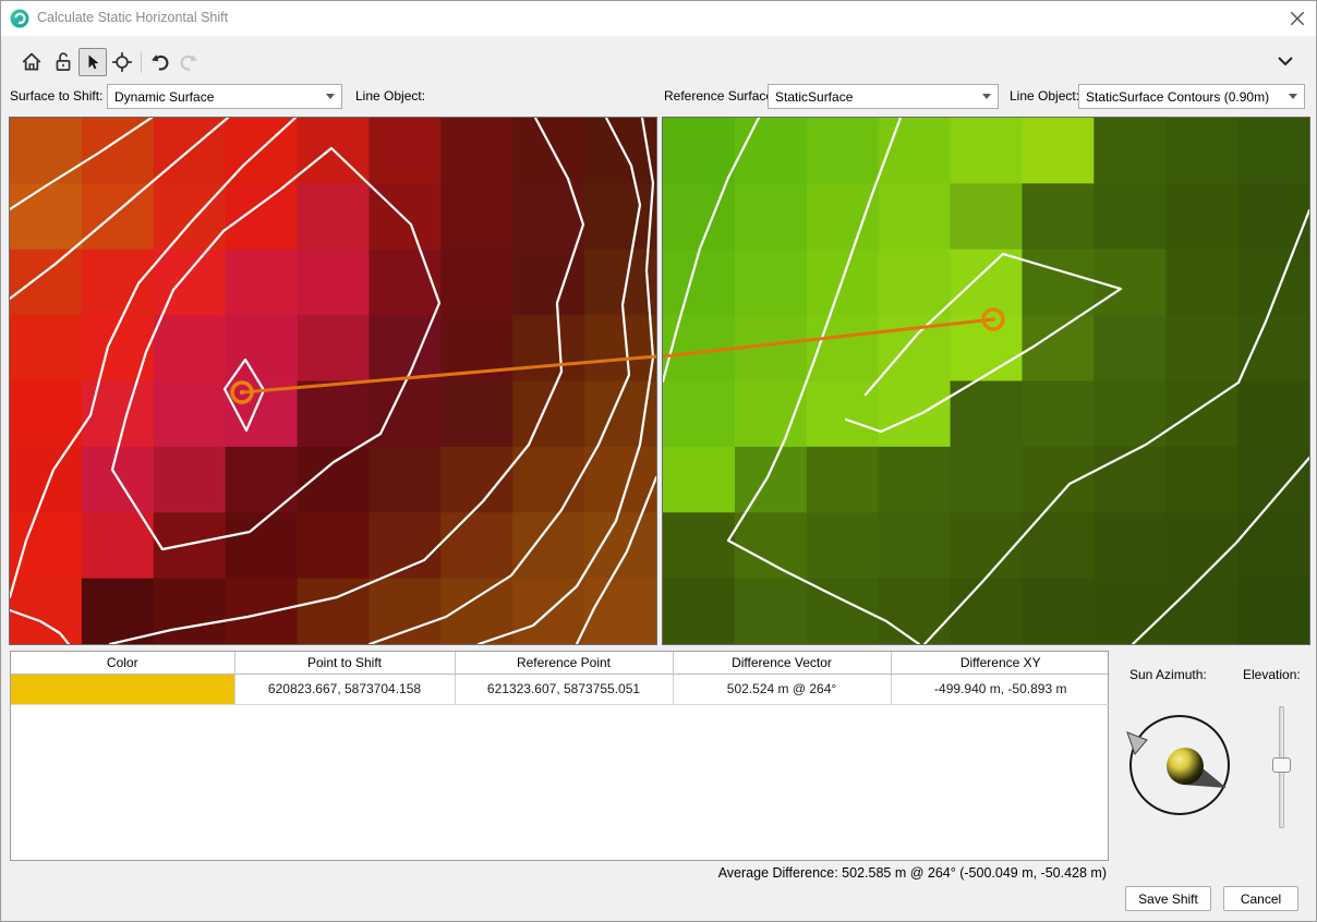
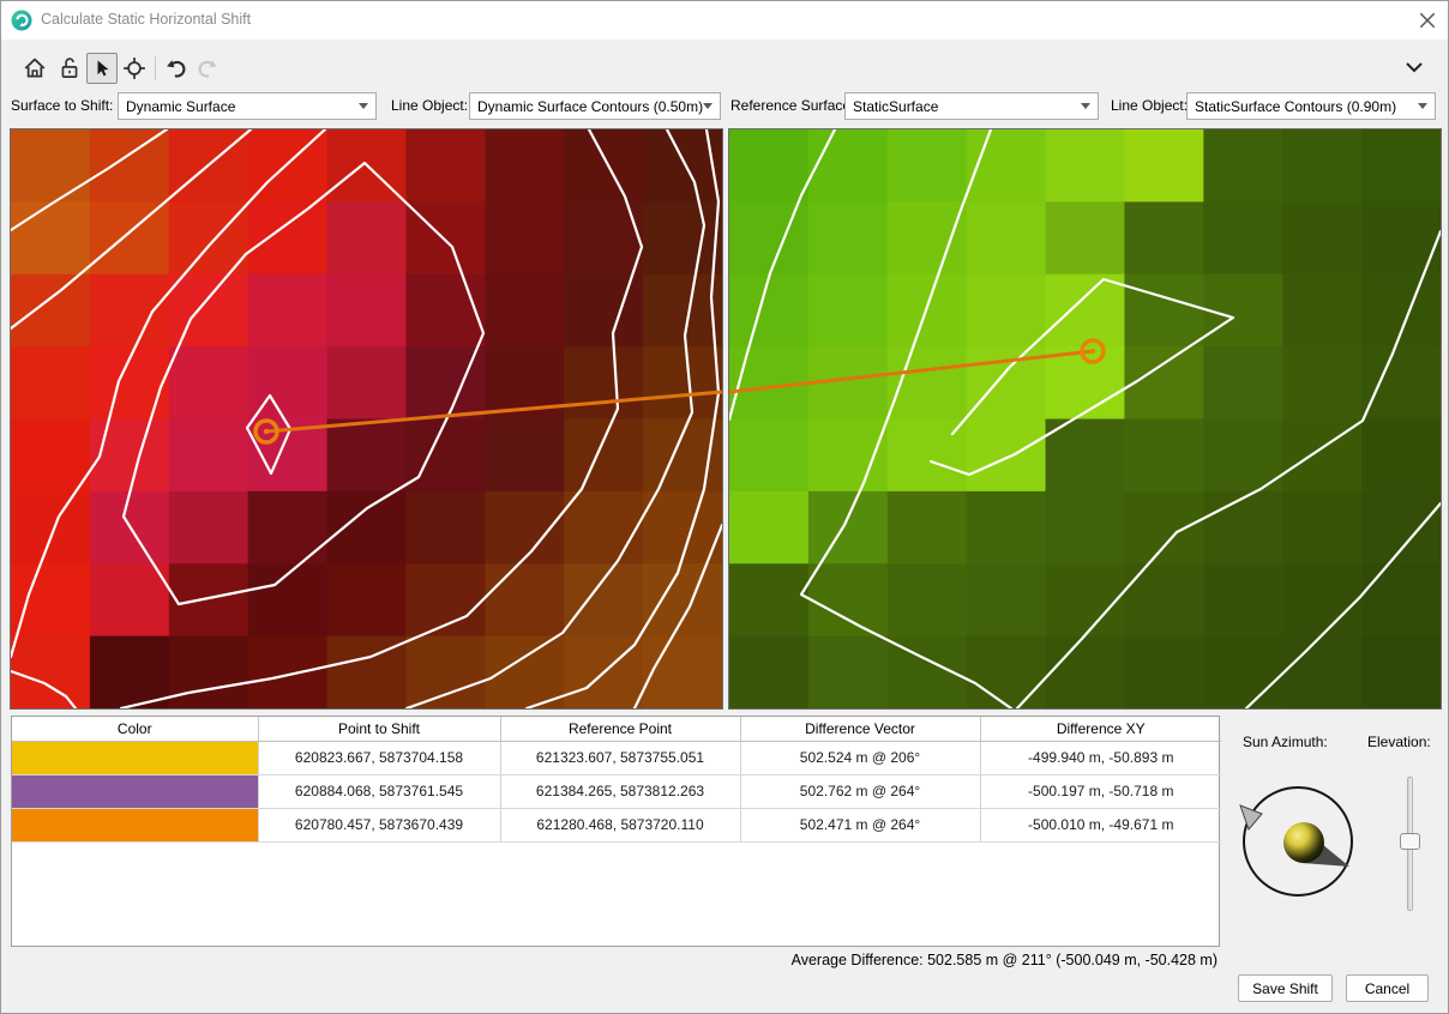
  Calculate Static Horizontal Shift
  Surface to Shift:
  Dynamic Surface
  Line Object:
+ Dynamic Surface Contours (0.50m)
  Reference Surfac
  StaticSurface
  Line Object
  StaticSurface Contours (0.90m)
  Color	Point to Shift	Reference Point	Difference Vector	Difference XY
- 	620823.667, 5873704.158	621323.607, 5873755.051	502.524 m @ 264°	-499.940 m, -50.893 m
+ 	620823.667, 5873704.158	621323.607, 5873755.051	502.524 m @ 206°	-499.940 m, -50.893 m
+ 	620884.068, 5873761.545	621384.265, 5873812.263	502.762 m @ 264°	-500.197 m, -50.718 m
+ 	620780.457, 5873670.439	621280.468, 5873720.110	502.471 m @ 264°	-500.010 m, -49.671 m
  Sun Azimuth:
  Elevation:
- Average Difference: 502.585 m @ 264° (-500.049 m, -50.428 m)
+ Average Difference: 502.585 m @ 211° (-500.049 m, -50.428 m)
  Save Shift
  Cancel
